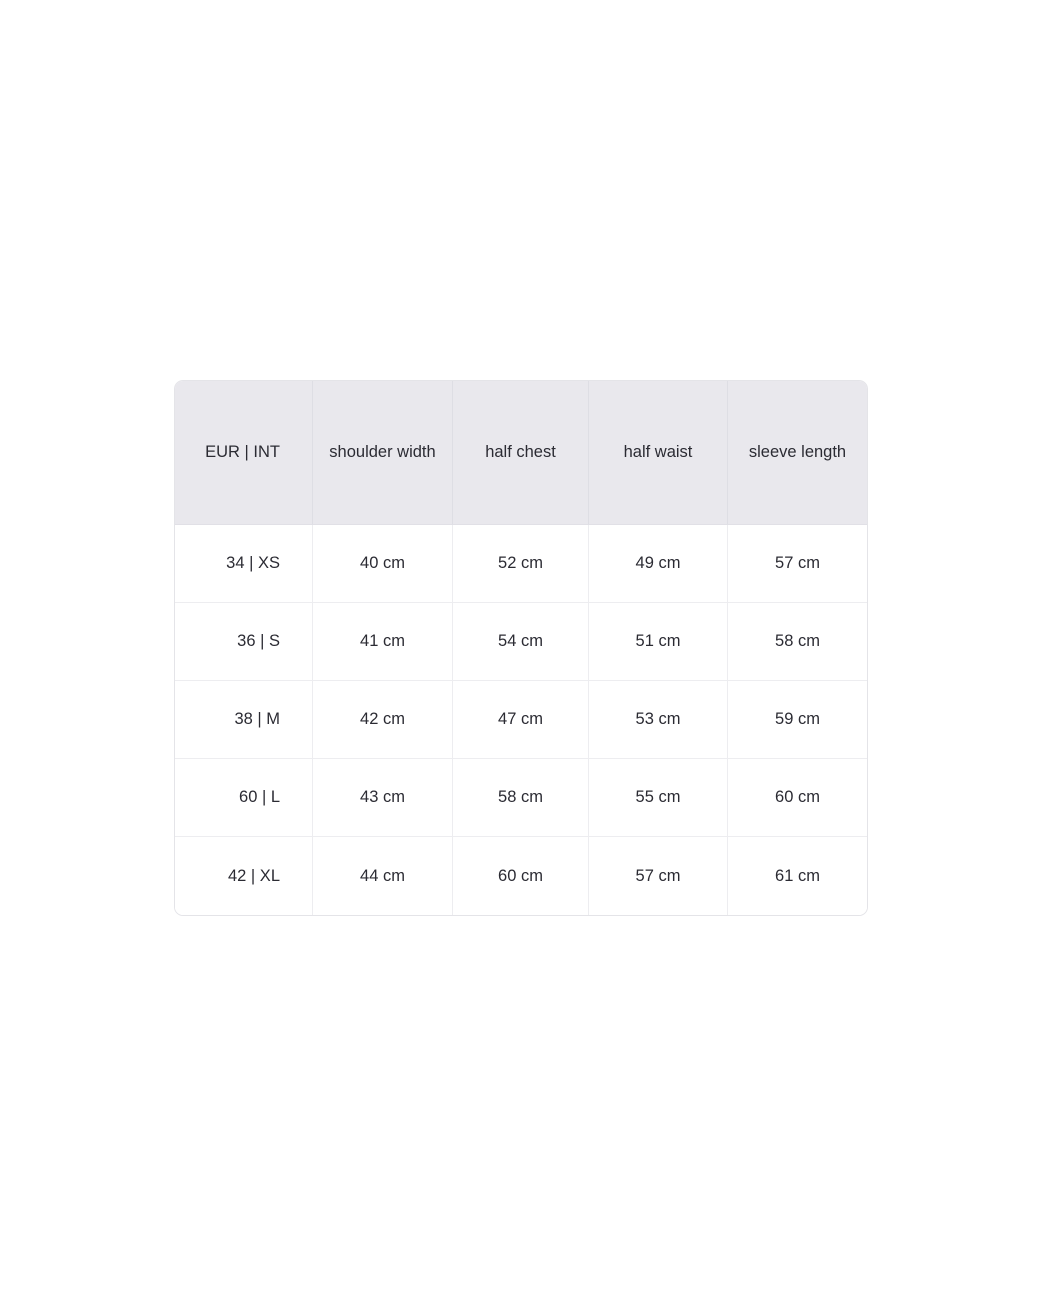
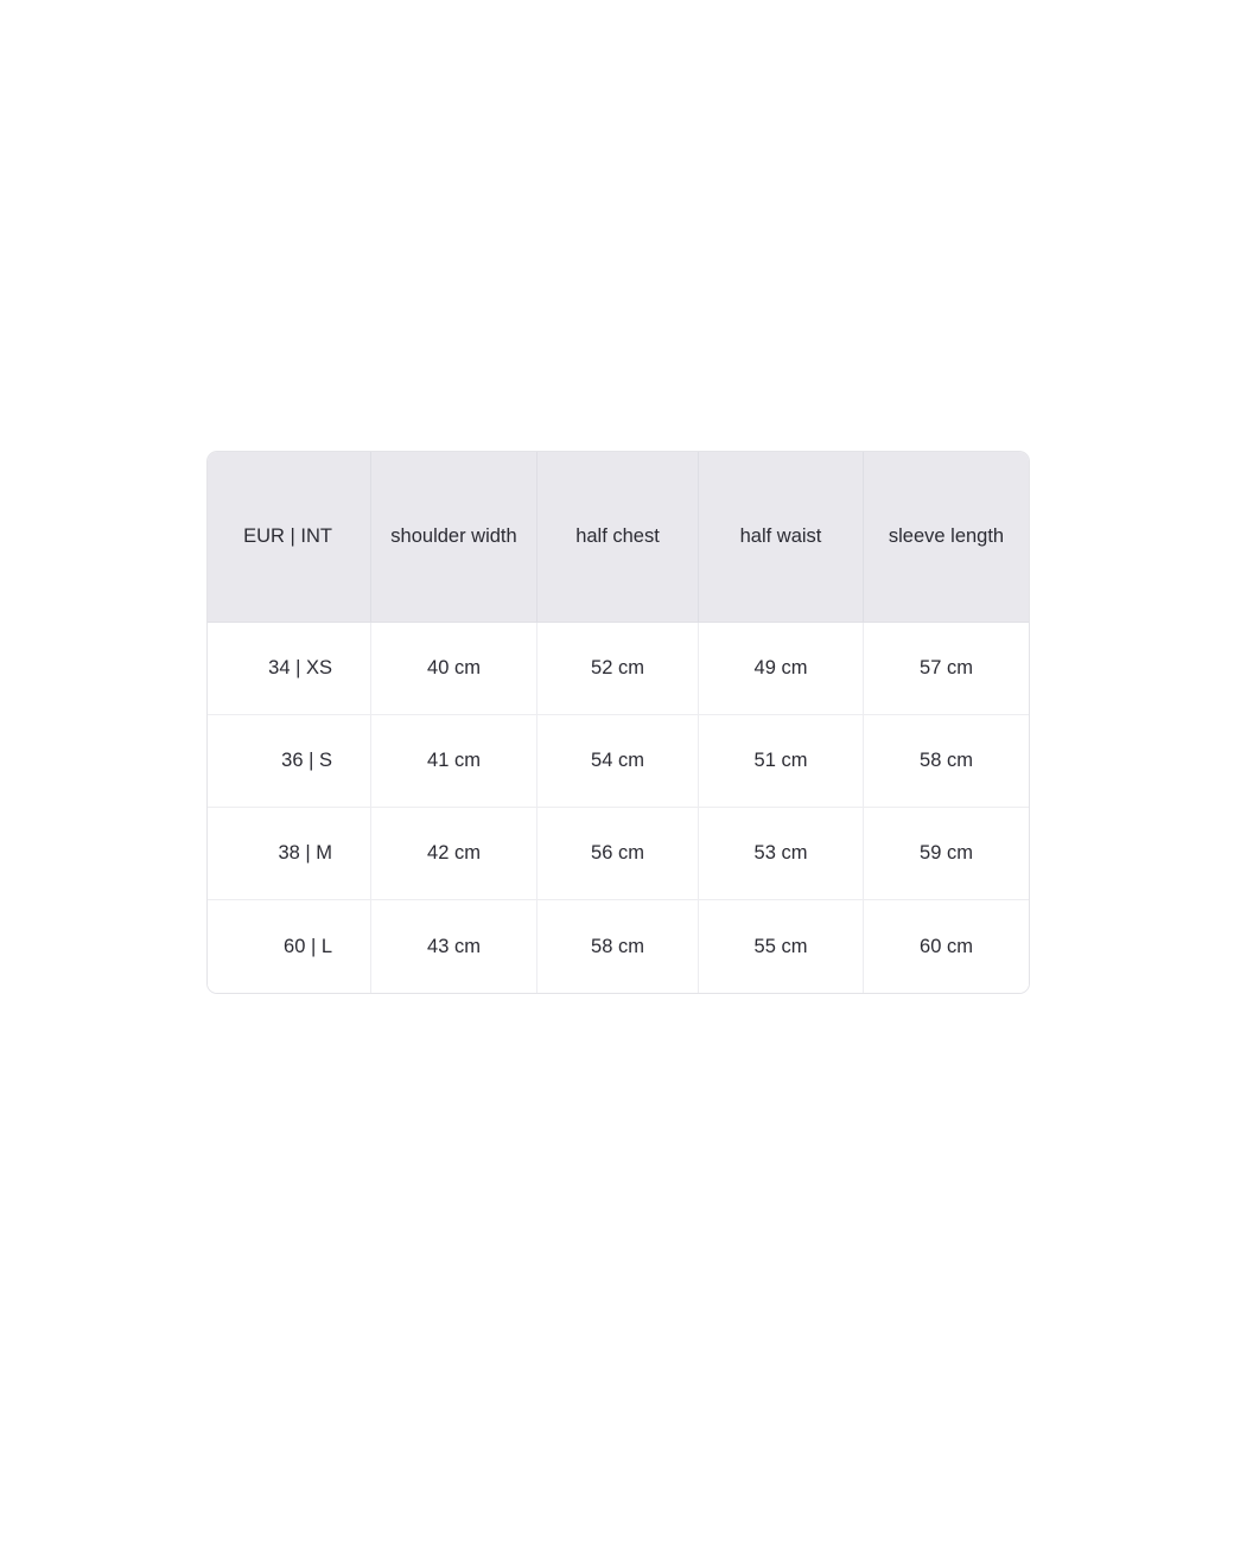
  EUR | INT	shoulder width	half chest	half waist	sleeve length
  34 | XS	40 cm	52 cm	49 cm	57 cm
  36 | S	41 cm	54 cm	51 cm	58 cm
- 38 | M	42 cm	47 cm	53 cm	59 cm
+ 38 | M	42 cm	56 cm	53 cm	59 cm
  60 | L	43 cm	58 cm	55 cm	60 cm
- 42 | XL	44 cm	60 cm	57 cm	61 cm
